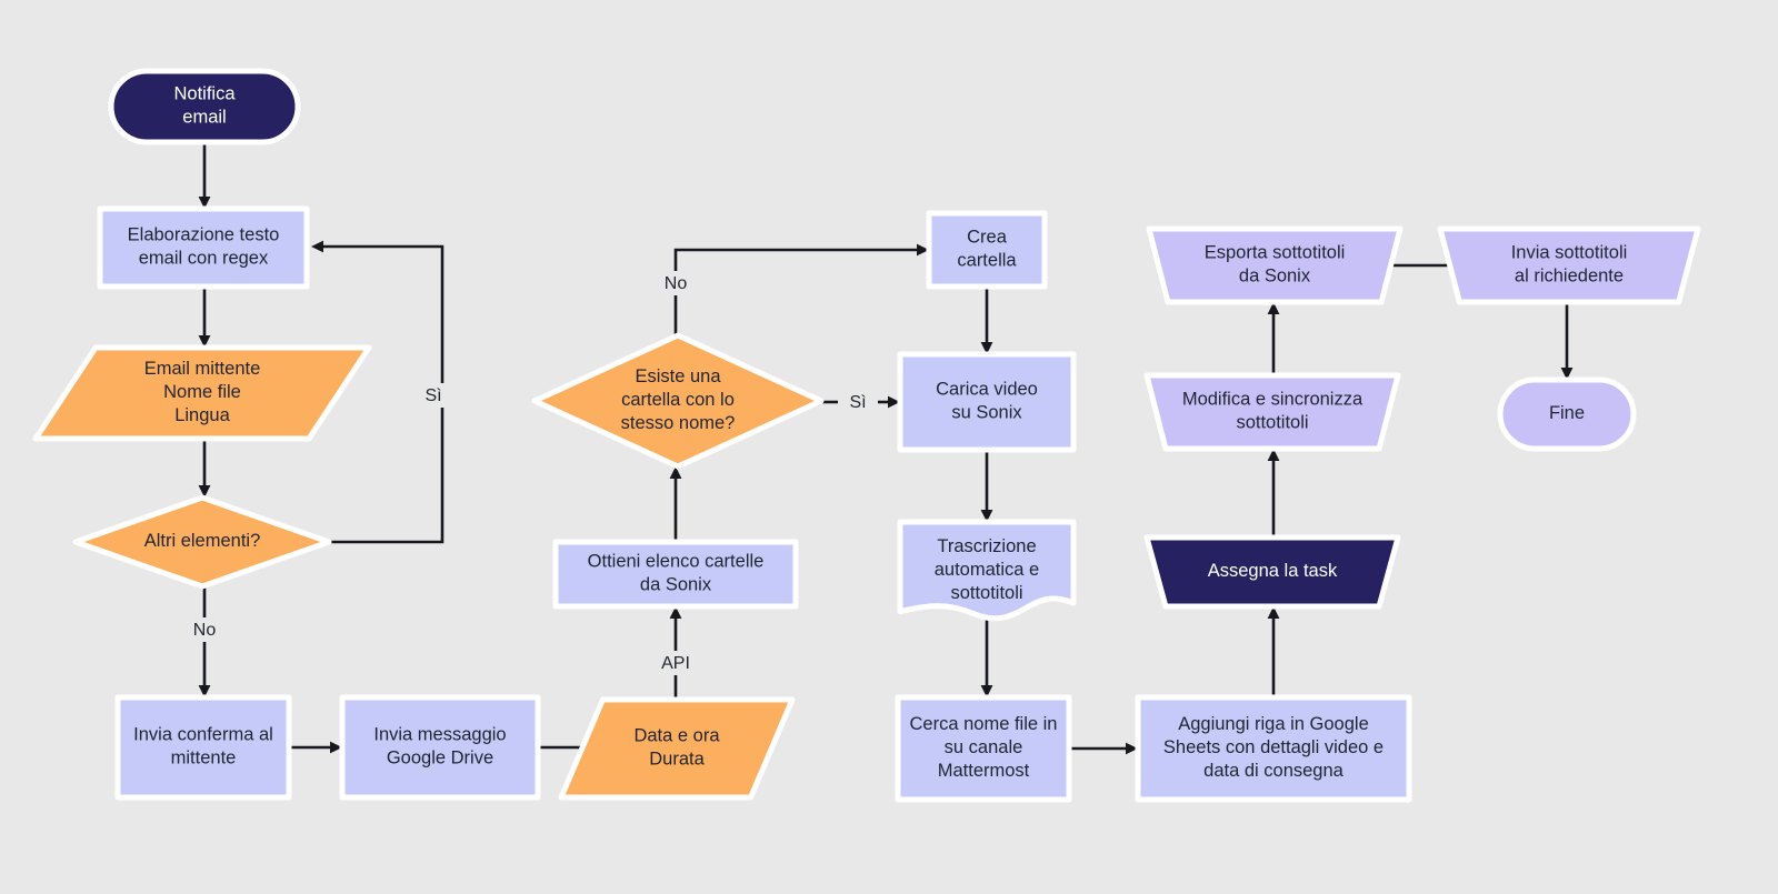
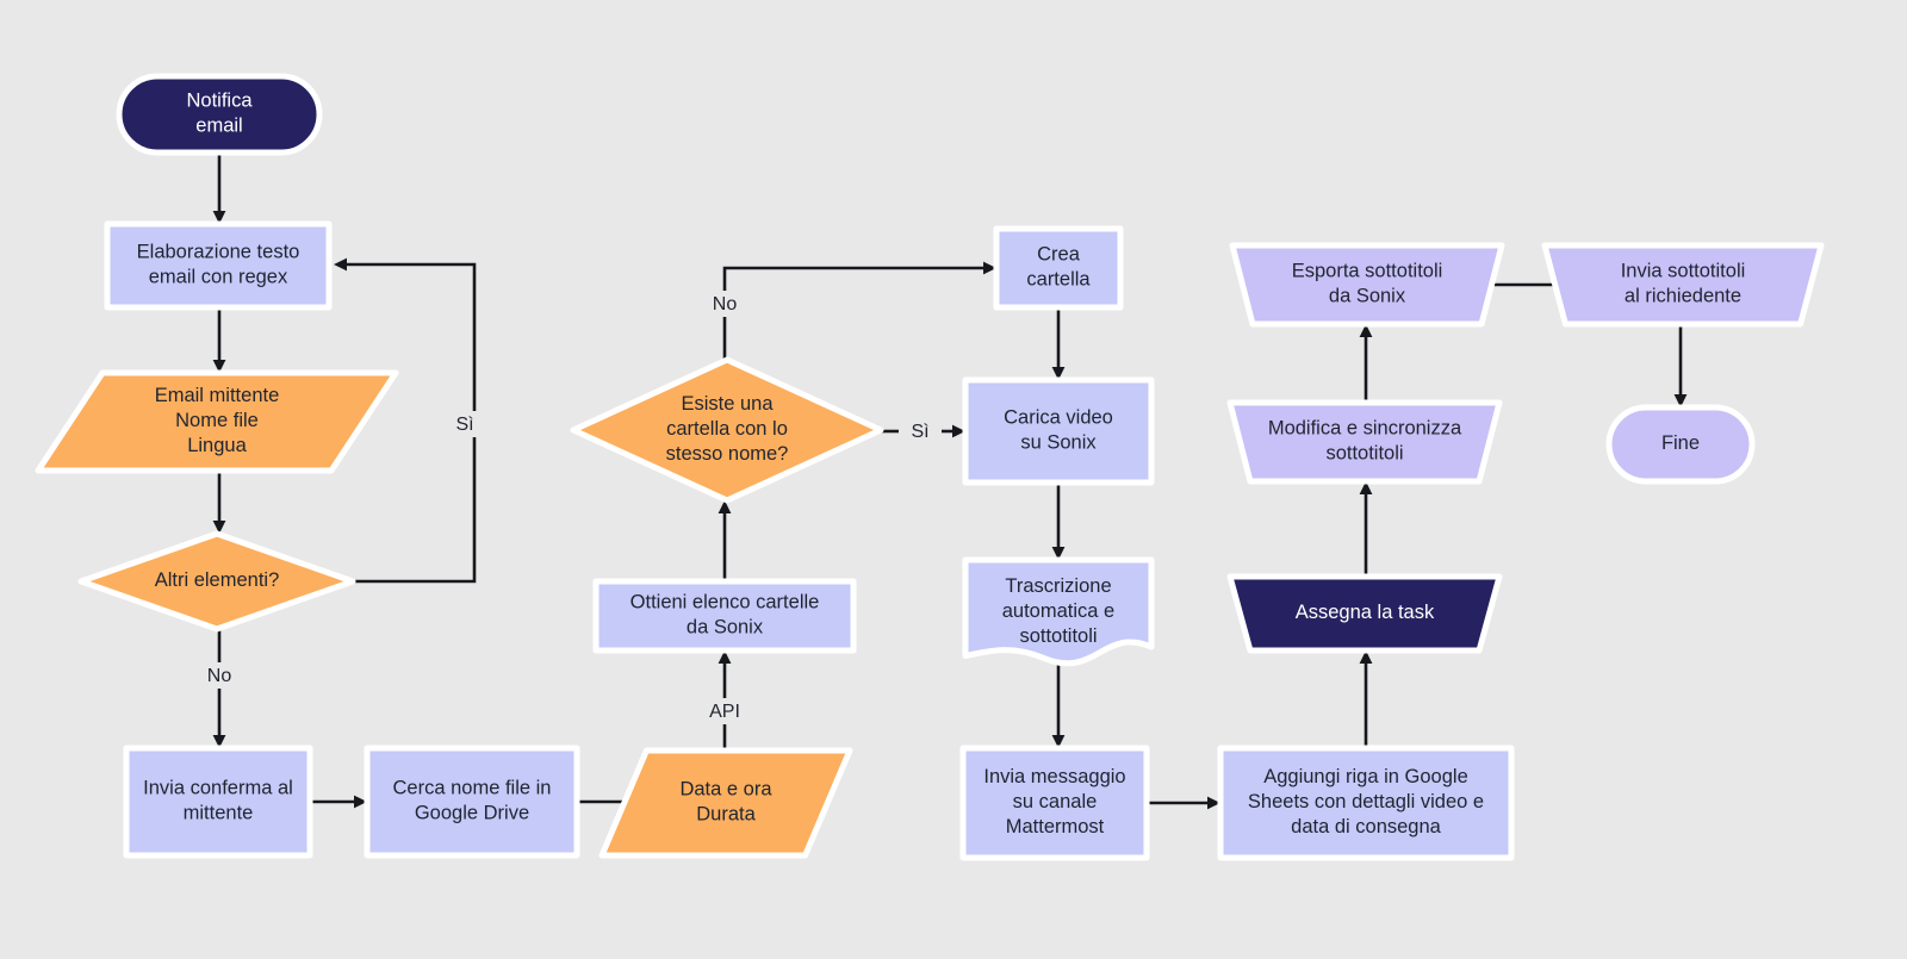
  Notifica email
  Elaborazione testo email con regex
  Email mittente Nome file Lingua
  Altri elementi?
  Invia conferma al mittente
- Invia messaggio Google Drive
+ Cerca nome file in Google Drive
  Data e ora Durata
  Ottieni elenco cartelle da Sonix
  Esiste una cartella con lo stesso nome?
  Crea cartella
  Carica video su Sonix
  Trascrizione automatica e sottotitoli
- Cerca nome file in su canale Mattermost
+ Invia messaggio su canale Mattermost
  Aggiungi riga in Google Sheets con dettagli video e data di consegna
  Assegna la task
  Modifica e sincronizza sottotitoli
  Esporta sottotitoli da Sonix
  Invia sottotitoli al richiedente
  Fine
  Sì
  No
  API
  No
  Sì
